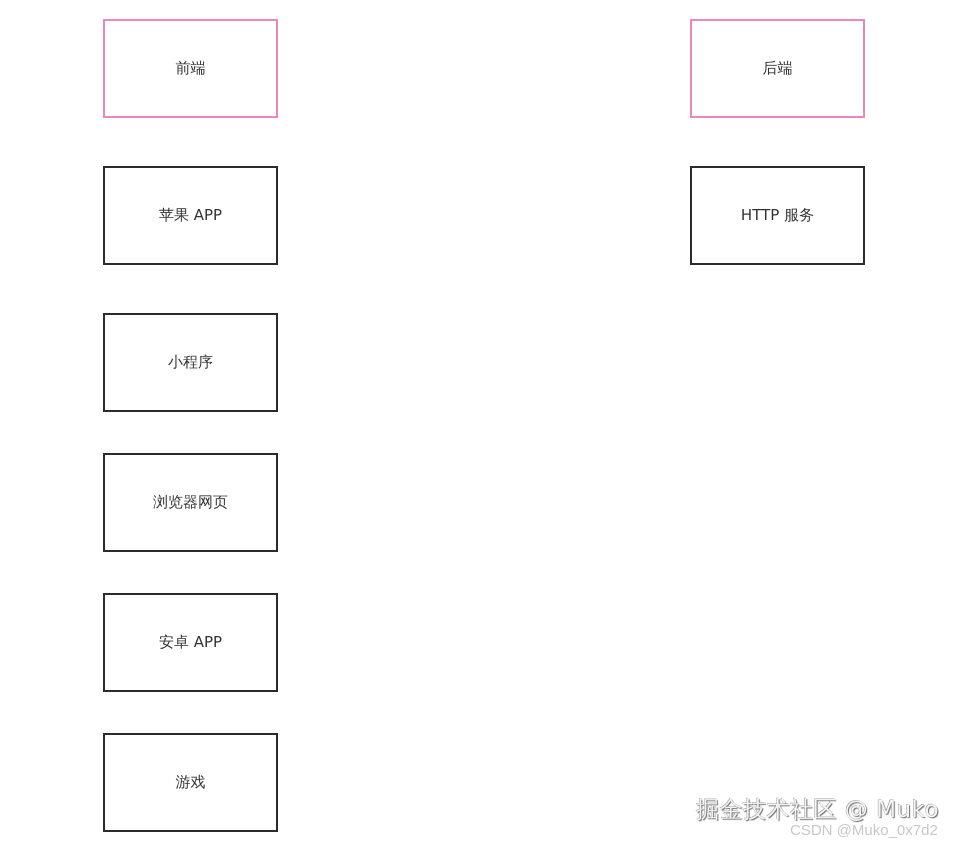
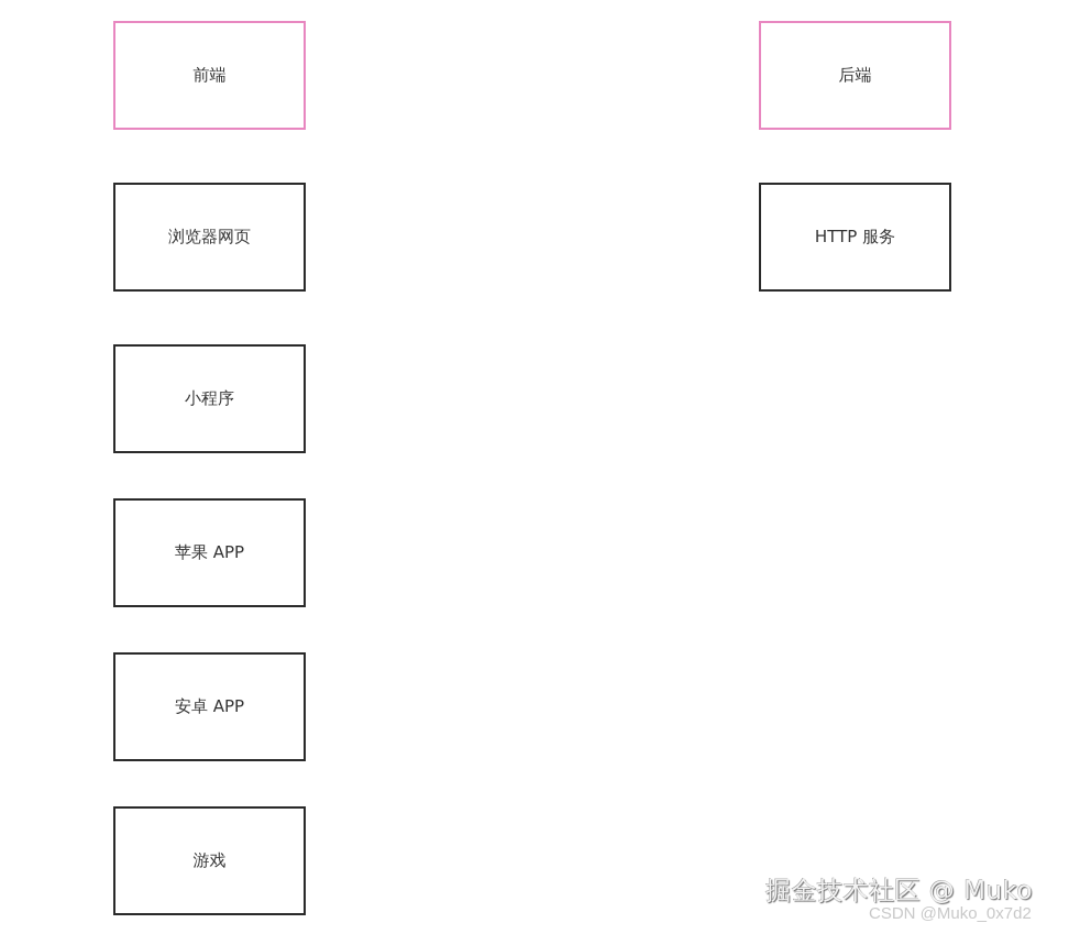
  前端
- 苹果 APP
+ 浏览器网页
  小程序
- 浏览器网页
+ 苹果 APP
  安卓 APP
  游戏
  后端
  HTTP 服务
  掘金技术社区 @ Muko
  CSDN @Muko_0x7d2
